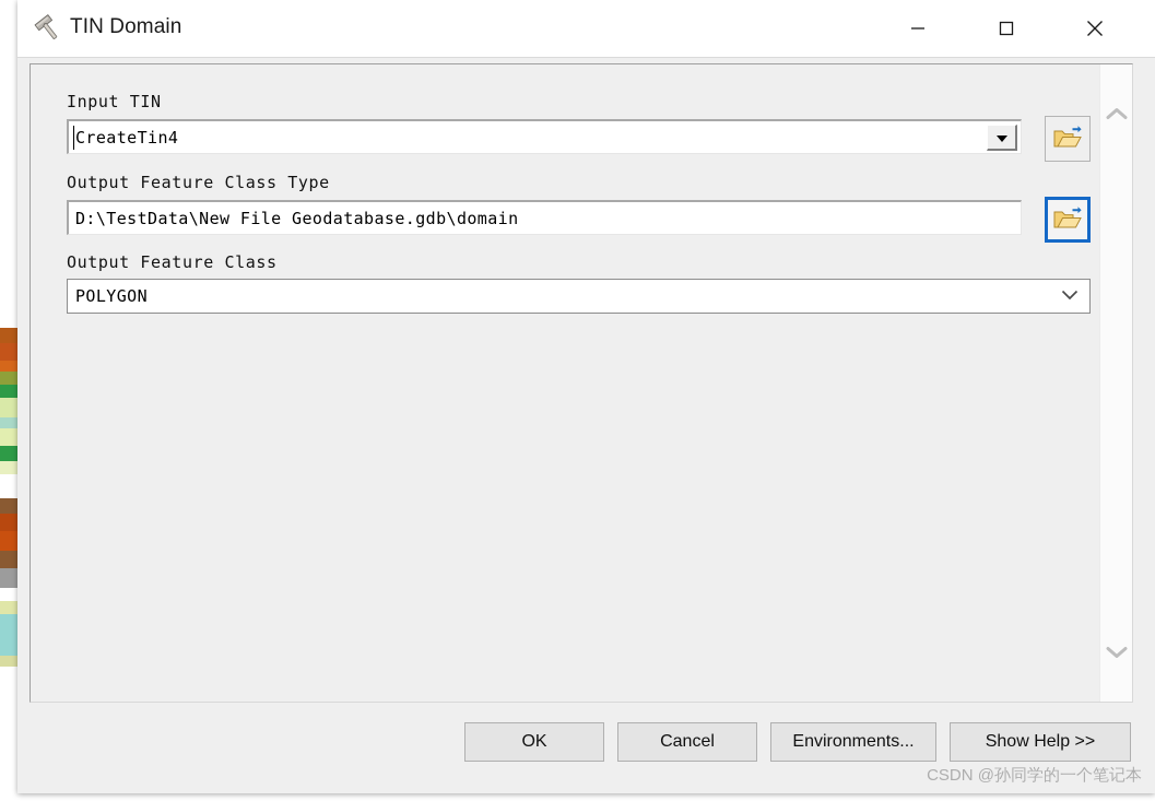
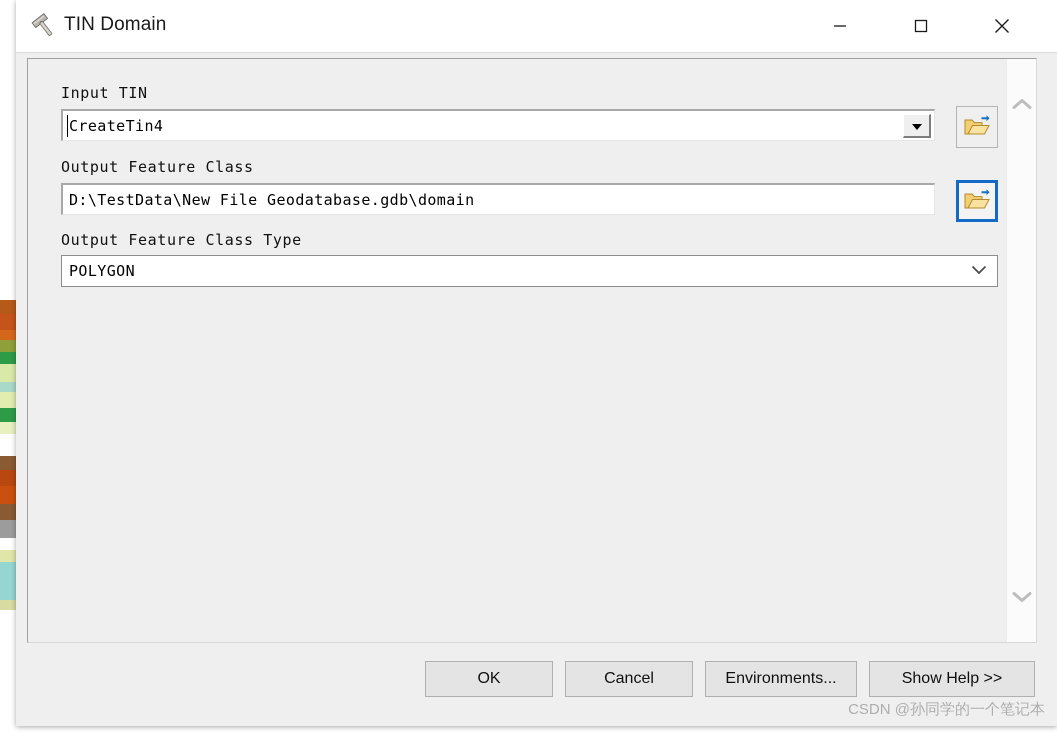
  TIN Domain
  Input TIN
  CreateTin4
- Output Feature Class Type
+ Output Feature Class
  D:\TestData\New File Geodatabase.gdb\domain
- Output Feature Class
+ Output Feature Class Type
  POLYGON
  OK
  Cancel
  Environments...
  Show Help >>
  CSDN @孙同学的一个笔记本
